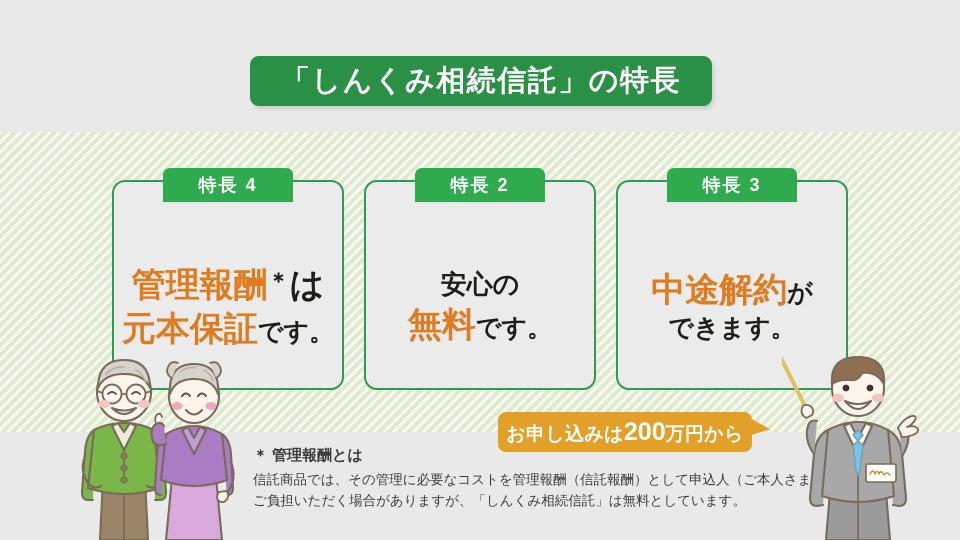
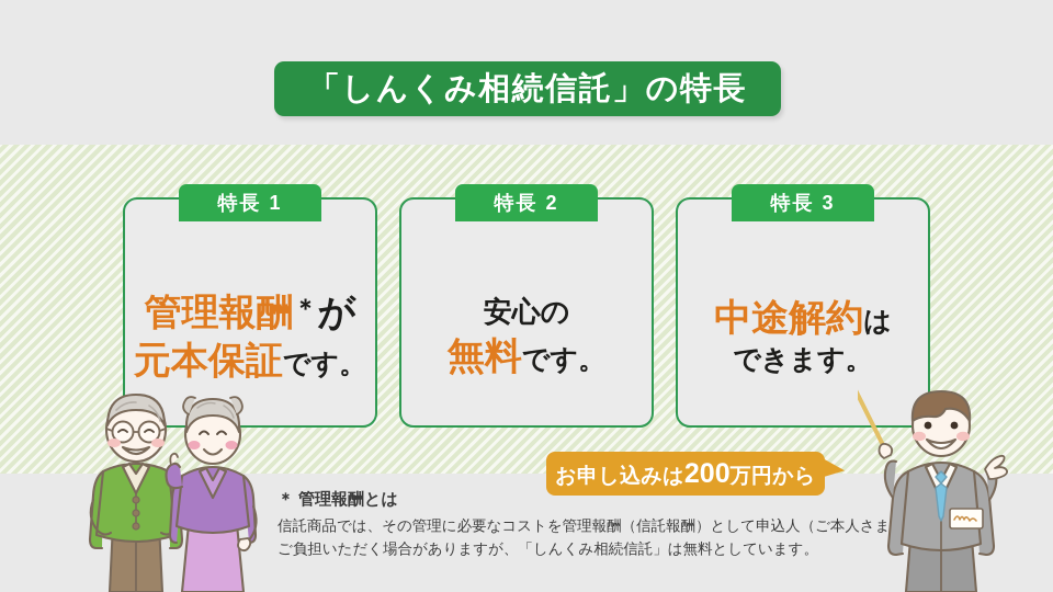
  「しんくみ相続信託」の特長
- 特長 4
+ 特長 1
- 管理報酬＊は
+ 管理報酬＊が
  元本保証です。
  特長 2
  安心の
  無料です。
  特長 3
- 中途解約が
+ 中途解約は
  できます。
  お申し込みは200万円から
  ＊ 管理報酬とは
  信託商品では、その管理に必要なコストを管理報酬（信託報酬）として申込人（ご本人
  ご負担いただく場合がありますが、「しんくみ相続信託」は無料としています。
